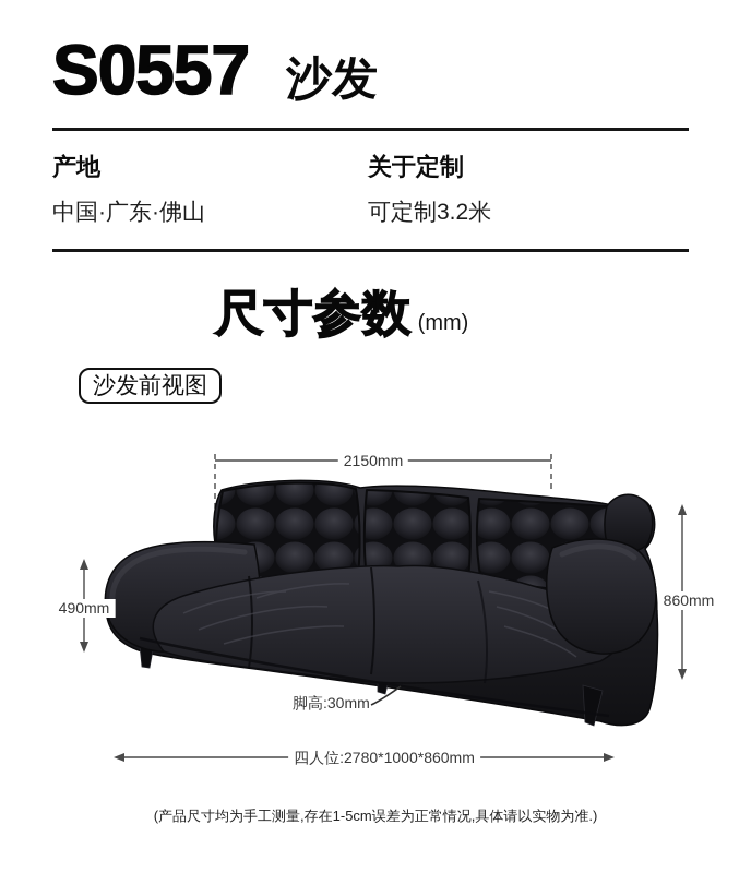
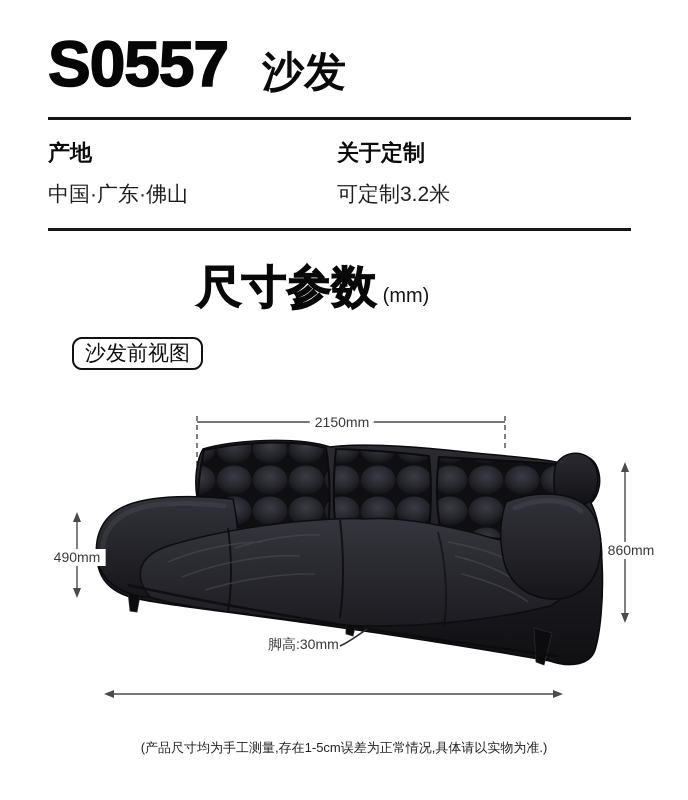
  S0557
  沙发
  产地
  中国·广东·佛山
  关于定制
  可定制3.2米
  尺寸参数
  (mm)
  沙发前视图
  2150mm
  490mm
  860mm
  脚高:30mm
- 四人位:2780*1000*860mm
  (产品尺寸均为手工测量,存在1-5cm误差为正常情况,具体请以实物为准.)
